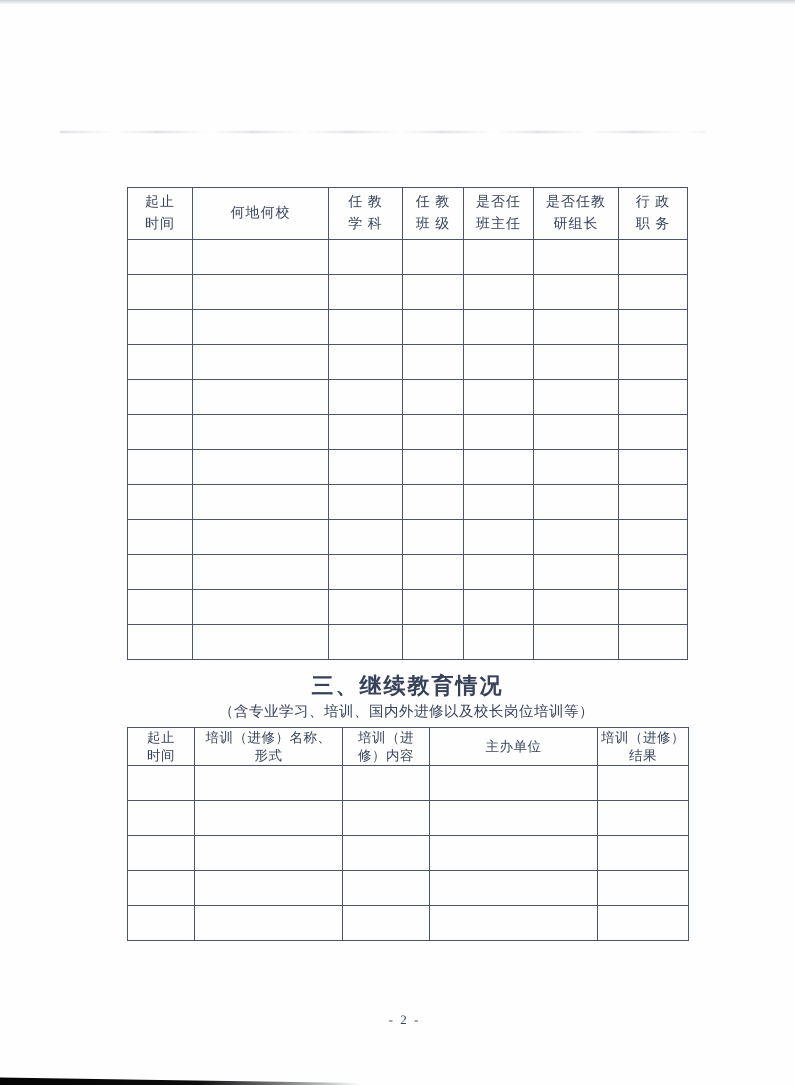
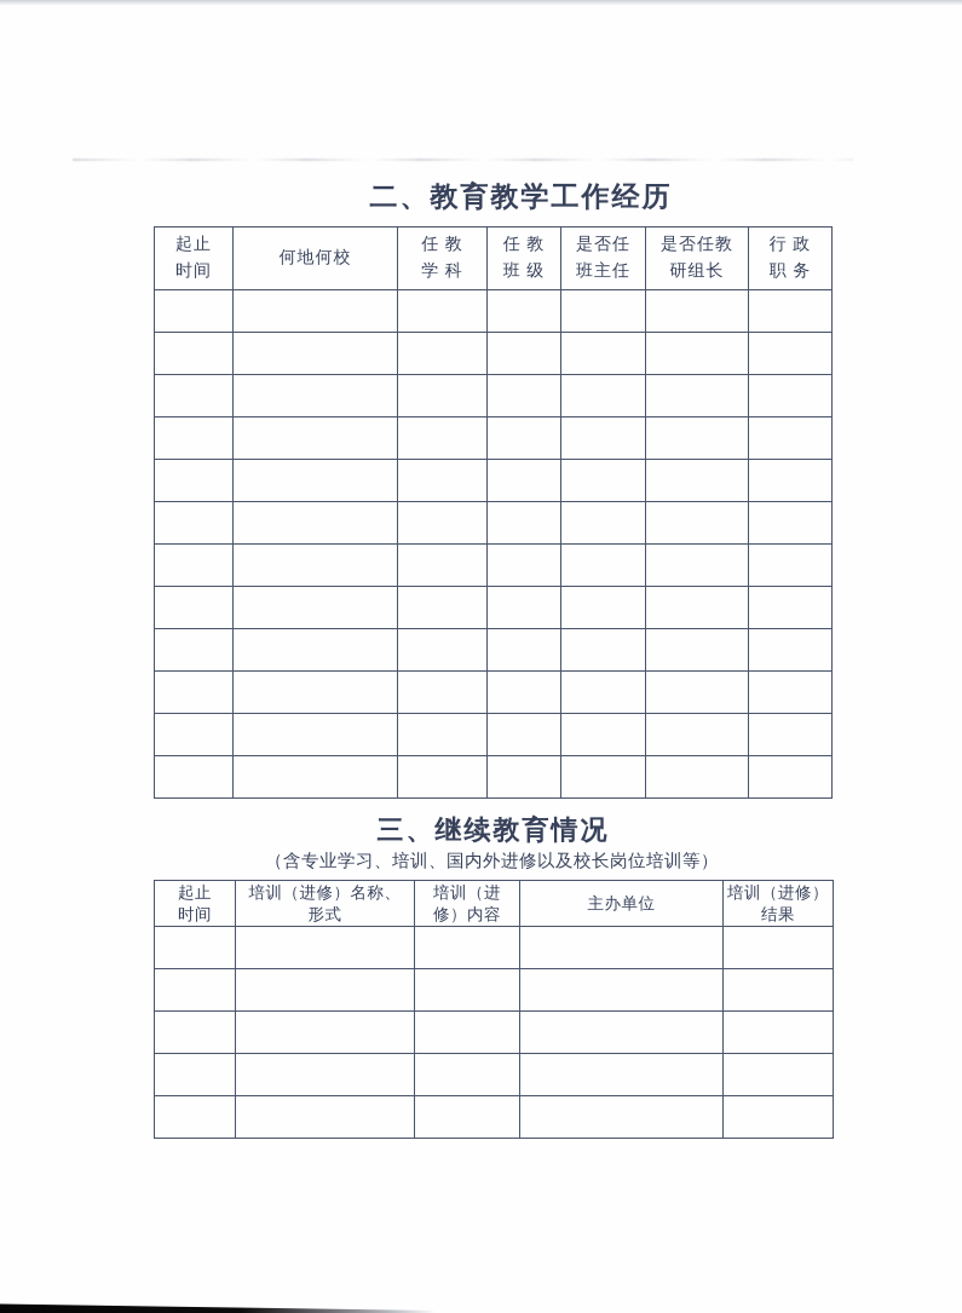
+ 二、教育教学工作经历
  起止时间	何地何校	任 教学 科	任 教班 级	是否任班主任	是否任教研组长	行 政职 务
  三、继续教育情况
  （含专业学习、培训、国内外进修以及校长岗位培训等）
  起止时间	培训（进修）名称、形式	培训（进修）内容	主办单位	培训（进修）结果
- - 2 -
